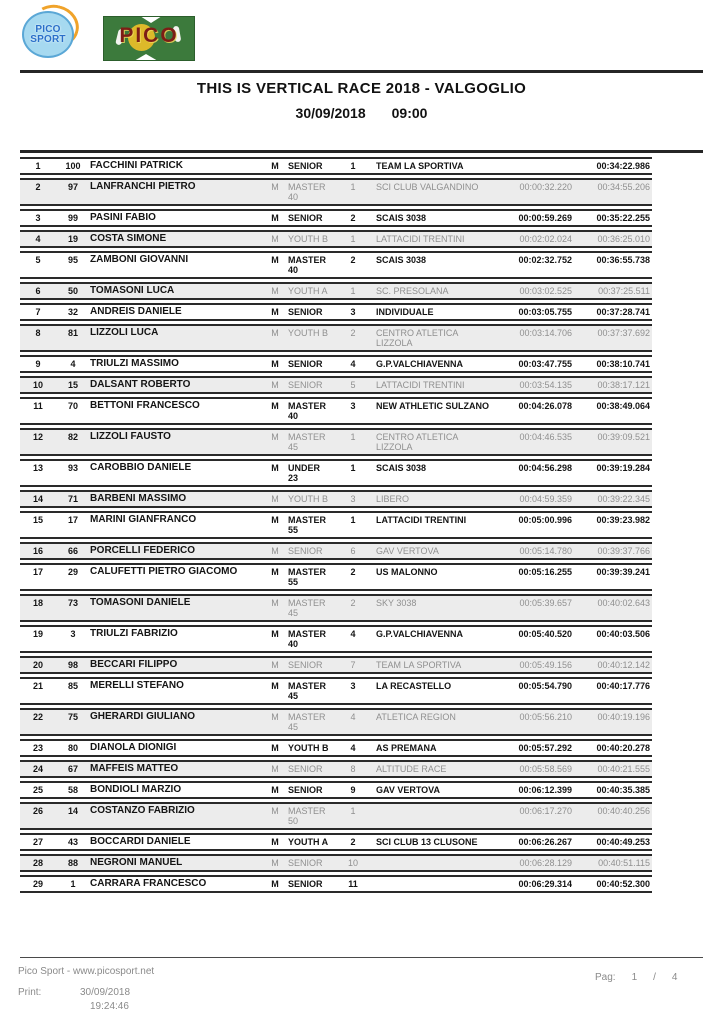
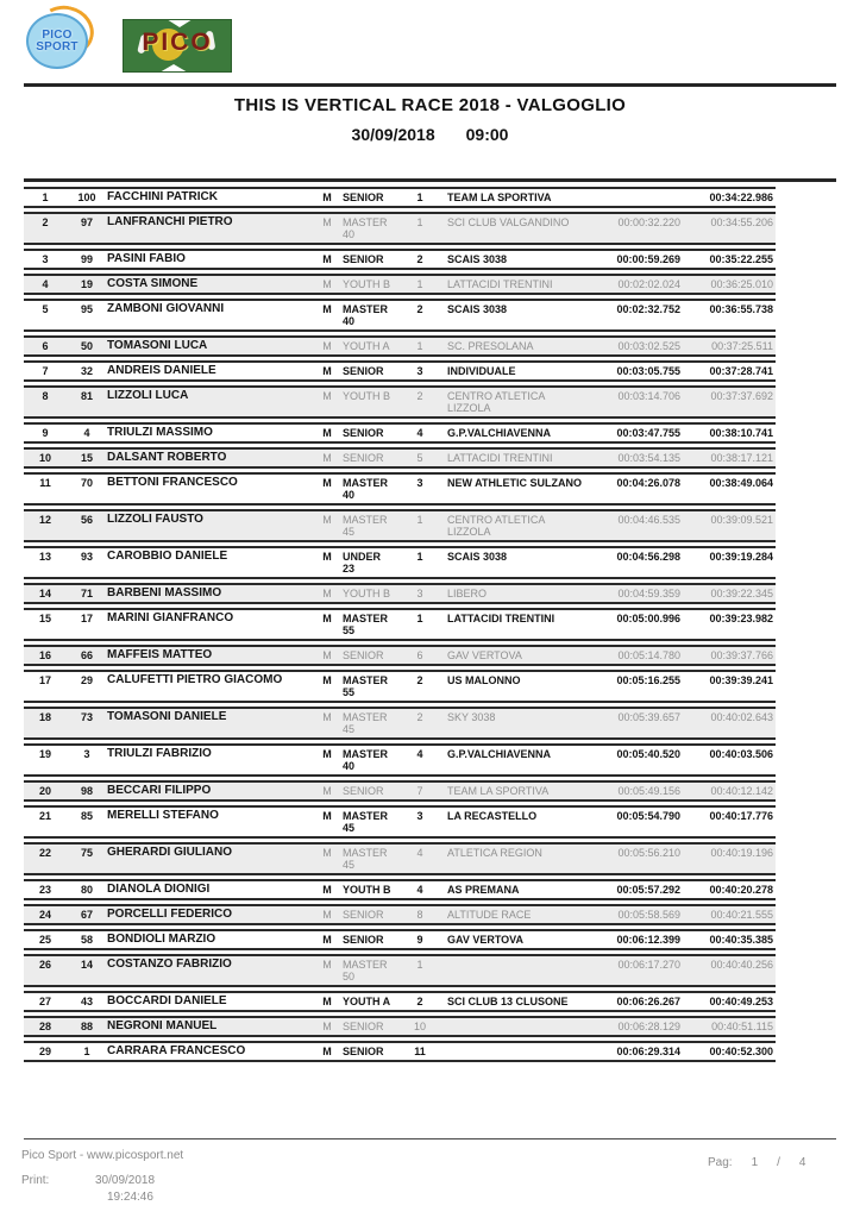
  PICO
  SPORT
  PICO
  THIS IS VERTICAL RACE 2018 - VALGOGLIO
  30/09/2018
  09:00
  1
  100
  FACCHINI PATRICK
  M
  SENIOR
  1
  TEAM LA SPORTIVA
  00:34:22.986
  2
  97
  LANFRANCHI PIETRO
  M
  MASTER 40
  1
  SCI CLUB VALGANDINO
  00:00:32.220
  00:34:55.206
  3
  99
  PASINI FABIO
  M
  SENIOR
  2
  SCAIS 3038
  00:00:59.269
  00:35:22.255
  4
  19
  COSTA SIMONE
  M
  YOUTH B
  1
  LATTACIDI TRENTINI
  00:02:02.024
  00:36:25.010
  5
  95
  ZAMBONI GIOVANNI
  M
  MASTER 40
  2
  SCAIS 3038
  00:02:32.752
  00:36:55.738
  6
  50
  TOMASONI LUCA
  M
  YOUTH A
  1
  SC. PRESOLANA
  00:03:02.525
  00:37:25.511
  7
  32
  ANDREIS DANIELE
  M
  SENIOR
  3
  INDIVIDUALE
  00:03:05.755
  00:37:28.741
  8
  81
  LIZZOLI LUCA
  M
  YOUTH B
  2
  CENTRO ATLETICA LIZZOLA
  00:03:14.706
  00:37:37.692
  9
  4
  TRIULZI MASSIMO
  M
  SENIOR
  4
  G.P.VALCHIAVENNA
  00:03:47.755
  00:38:10.741
  10
  15
  DALSANT ROBERTO
  M
  SENIOR
  5
  LATTACIDI TRENTINI
  00:03:54.135
  00:38:17.121
  11
  70
  BETTONI FRANCESCO
  M
  MASTER 40
  3
  NEW ATHLETIC SULZANO
  00:04:26.078
  00:38:49.064
  12
- 82
+ 56
  LIZZOLI FAUSTO
  M
  MASTER 45
  1
  CENTRO ATLETICA LIZZOLA
  00:04:46.535
  00:39:09.521
  13
  93
  CAROBBIO DANIELE
  M
  UNDER 23
  1
  SCAIS 3038
  00:04:56.298
  00:39:19.284
  14
  71
  BARBENI MASSIMO
  M
  YOUTH B
  3
  LIBERO
  00:04:59.359
  00:39:22.345
  15
  17
  MARINI GIANFRANCO
  M
  MASTER 55
  1
  LATTACIDI TRENTINI
  00:05:00.996
  00:39:23.982
  16
  66
- PORCELLI FEDERICO
+ MAFFEIS MATTEO
  M
  SENIOR
  6
  GAV VERTOVA
  00:05:14.780
  00:39:37.766
  17
  29
  CALUFETTI PIETRO GIACOMO
  M
  MASTER 55
  2
  US MALONNO
  00:05:16.255
  00:39:39.241
  18
  73
  TOMASONI DANIELE
  M
  MASTER 45
  2
  SKY 3038
  00:05:39.657
  00:40:02.643
  19
  3
  TRIULZI FABRIZIO
  M
  MASTER 40
  4
  G.P.VALCHIAVENNA
  00:05:40.520
  00:40:03.506
  20
  98
  BECCARI FILIPPO
  M
  SENIOR
  7
  TEAM LA SPORTIVA
  00:05:49.156
  00:40:12.142
  21
  85
  MERELLI STEFANO
  M
  MASTER 45
  3
  LA RECASTELLO
  00:05:54.790
  00:40:17.776
  22
  75
  GHERARDI GIULIANO
  M
  MASTER 45
  4
  ATLETICA REGION
  00:05:56.210
  00:40:19.196
  23
  80
  DIANOLA DIONIGI
  M
  YOUTH B
  4
  AS PREMANA
  00:05:57.292
  00:40:20.278
  24
  67
- MAFFEIS MATTEO
+ PORCELLI FEDERICO
  M
  SENIOR
  8
  ALTITUDE RACE
  00:05:58.569
  00:40:21.555
  25
  58
  BONDIOLI MARZIO
  M
  SENIOR
  9
  GAV VERTOVA
  00:06:12.399
  00:40:35.385
  26
  14
  COSTANZO FABRIZIO
  M
  MASTER 50
  1
  00:06:17.270
  00:40:40.256
  27
  43
  BOCCARDI DANIELE
  M
  YOUTH A
  2
  SCI CLUB 13 CLUSONE
  00:06:26.267
  00:40:49.253
  28
  88
  NEGRONI MANUEL
  M
  SENIOR
  10
  00:06:28.129
  00:40:51.115
  29
  1
  CARRARA FRANCESCO
  M
  SENIOR
  11
  00:06:29.314
  00:40:52.300
  Pico Sport - www.picosport.net
  Print:
  30/09/2018
  19:24:46
  Pag:
  1
  /
  4
